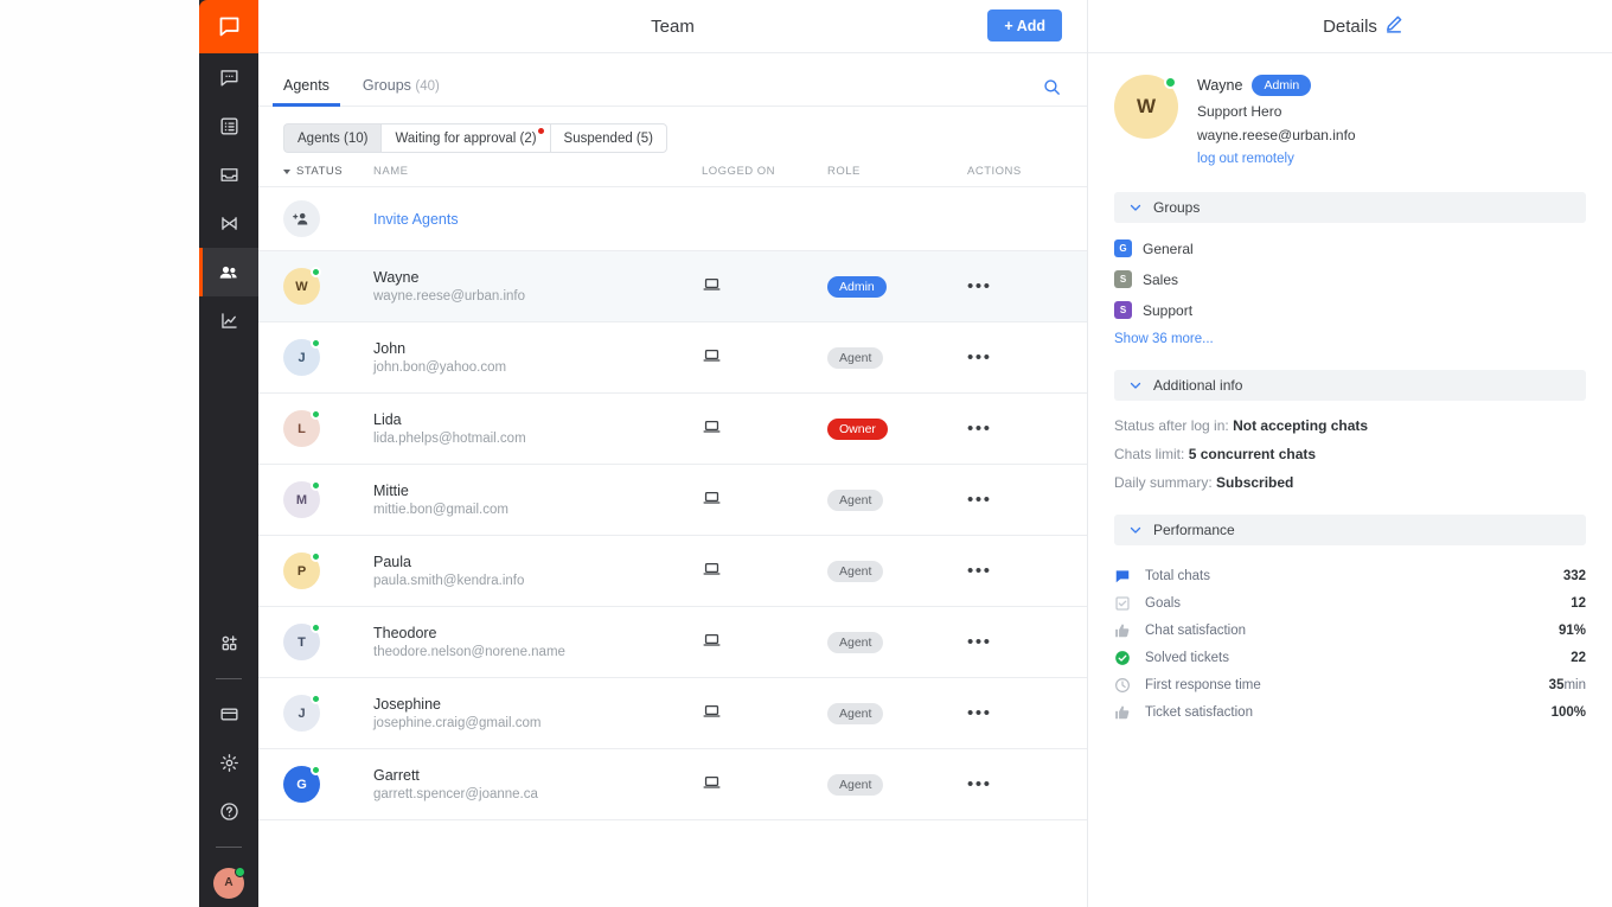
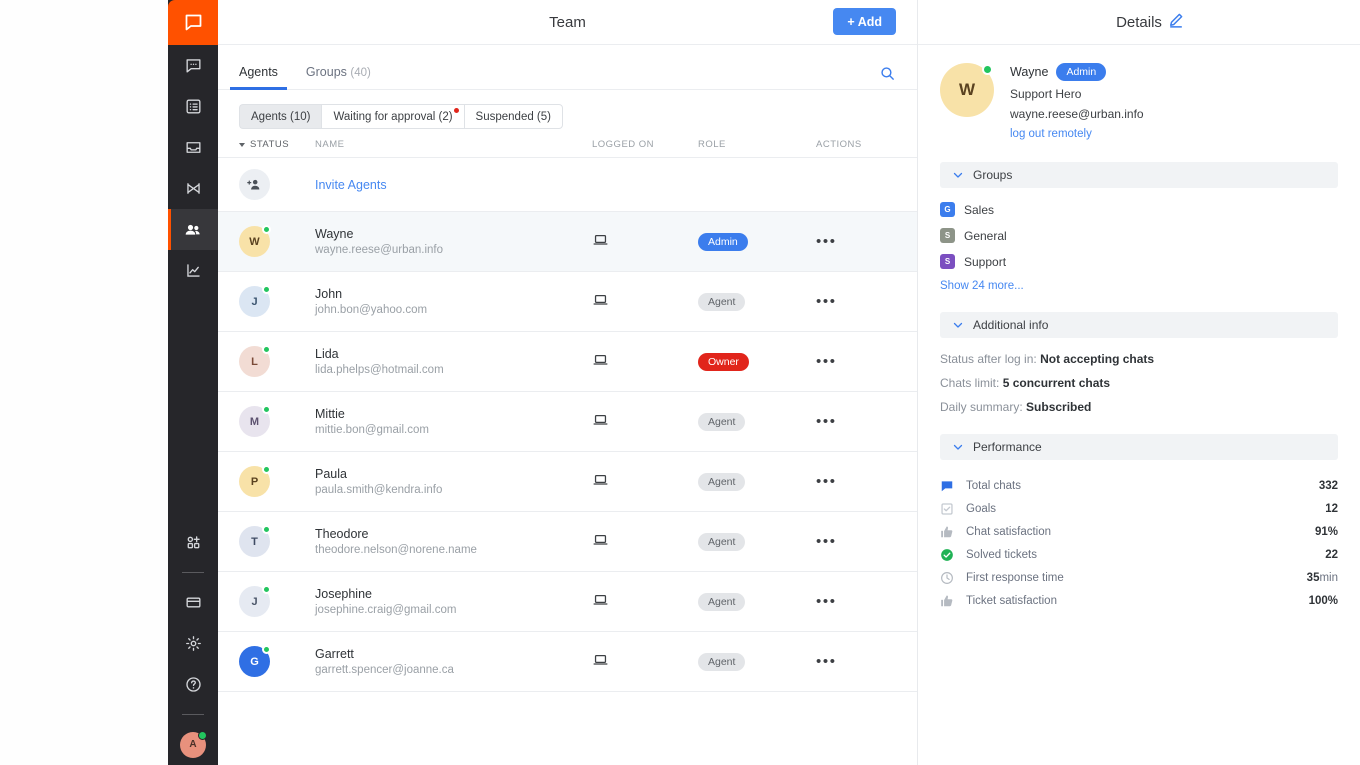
  A
  Team
  + Add
  Agents
  Groups (40)
  Agents (10)
  Waiting for approval (2)
  Suspended (5)
  STATUS
  NAME
  LOGGED ON
  ROLE
  ACTIONS
  Invite Agents
  W
  Wayne
  wayne.reese@urban.info
  Admin
  •••
  J
  John
  john.bon@yahoo.com
  Agent
  •••
  L
  Lida
  lida.phelps@hotmail.com
  Owner
  •••
  M
  Mittie
  mittie.bon@gmail.com
  Agent
  •••
  P
  Paula
  paula.smith@kendra.info
  Agent
  •••
  T
  Theodore
  theodore.nelson@norene.name
  Agent
  •••
  J
  Josephine
  josephine.craig@gmail.com
  Agent
  •••
  G
  Garrett
  garrett.spencer@joanne.ca
  Agent
  •••
  Details
  W
  Wayne
  Admin
  Support Hero
  wayne.reese@urban.info
  log out remotely
  Groups
  G
- General
+ Sales
  S
- Sales
+ General
  S
  Support
- Show 36 more...
+ Show 24 more...
  Additional info
  Status after log in: Not accepting chats
  Chats limit: 5 concurrent chats
  Daily summary: Subscribed
  Performance
  Total chats
  332
  Goals
  12
  Chat satisfaction
  91%
  Solved tickets
  22
  First response time
  35
  min
  Ticket satisfaction
  100%
